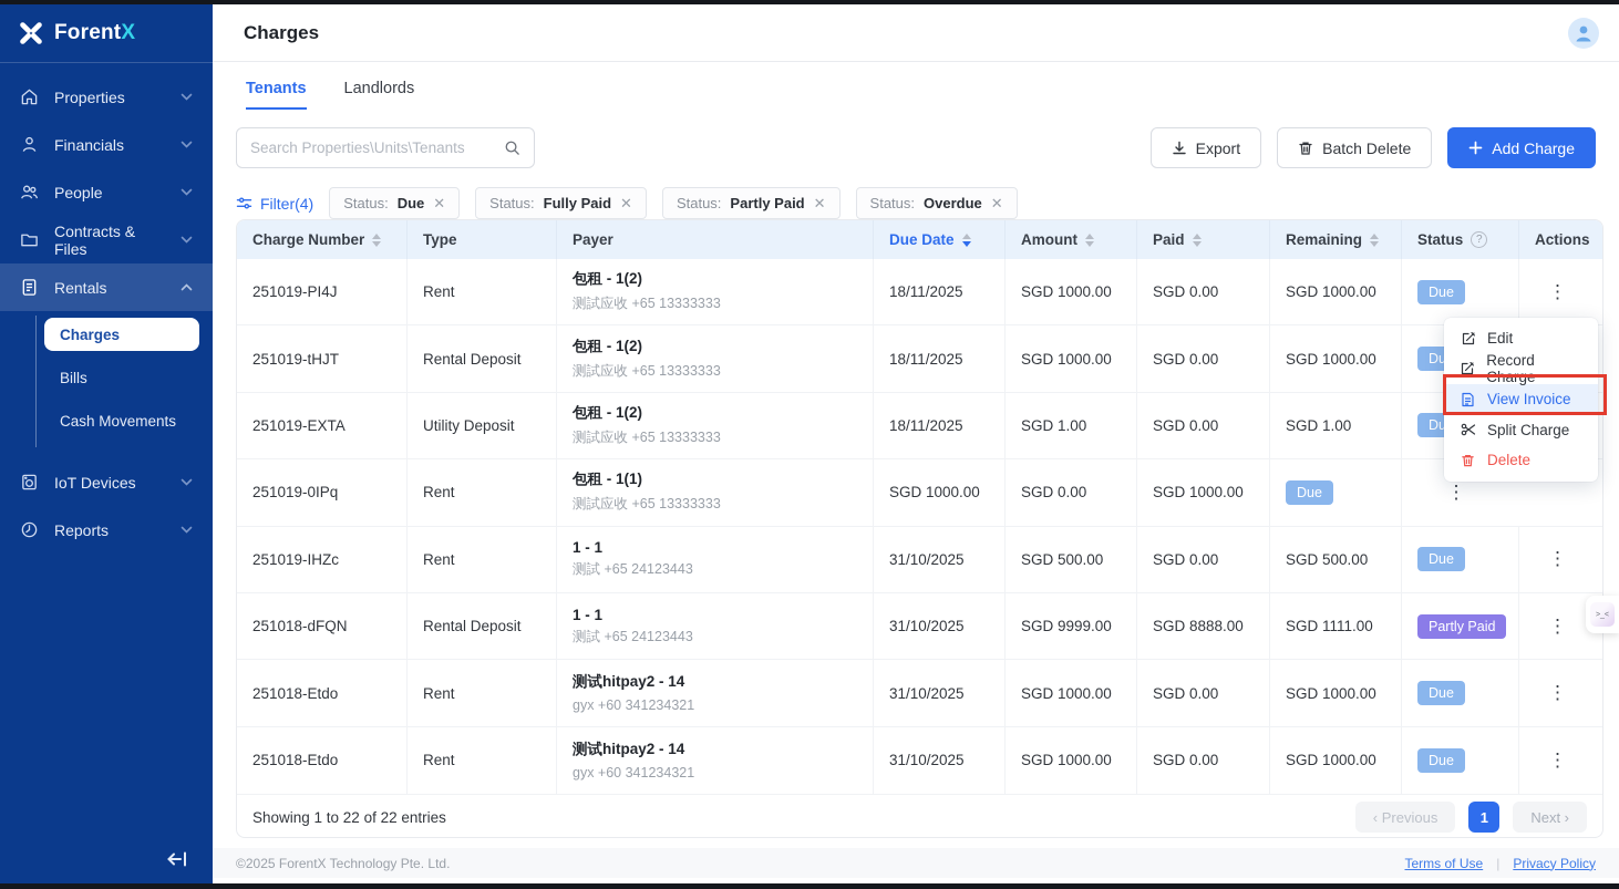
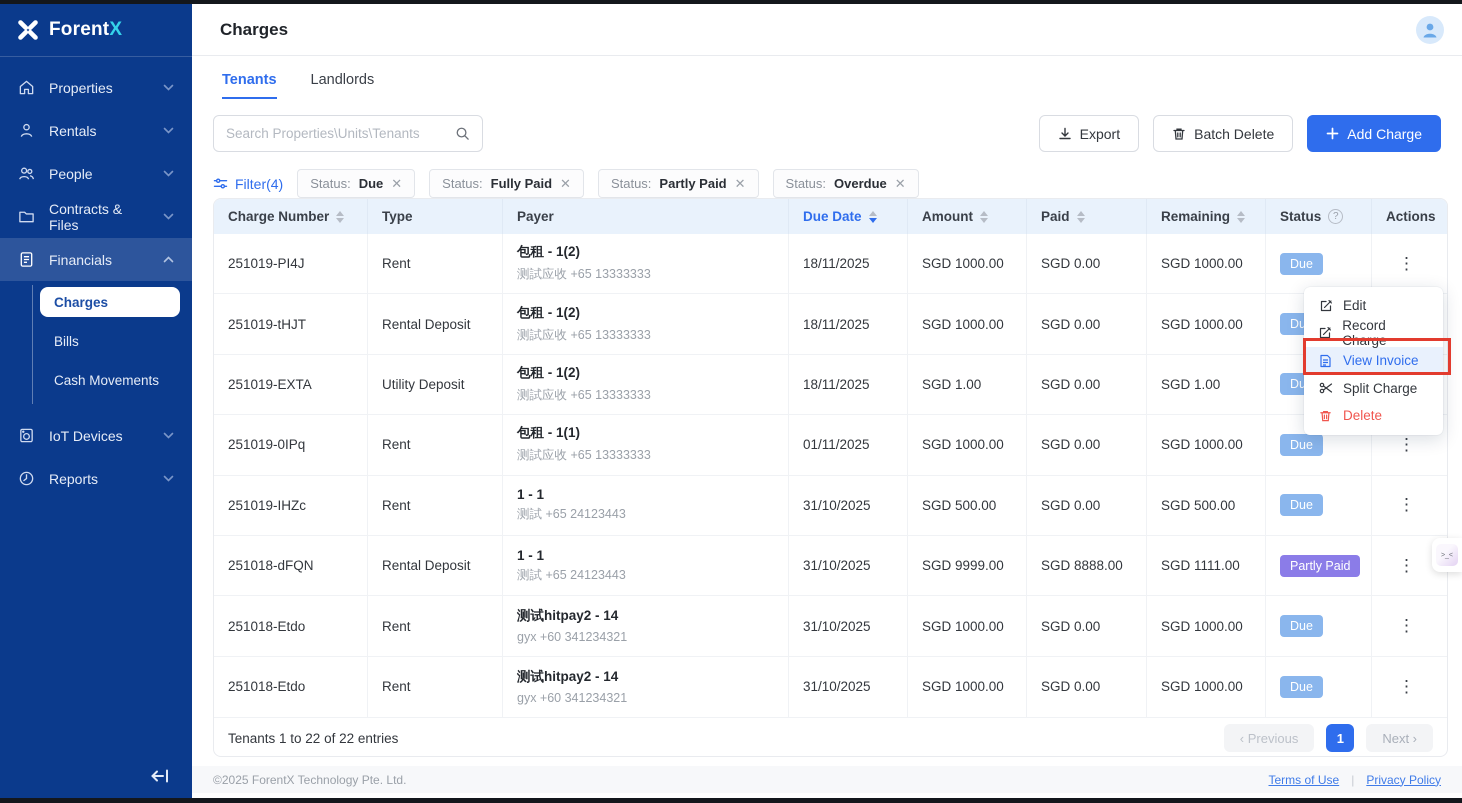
  ForentX
  Properties
- Financials
+ Rentals
  People
  Contracts & Files
- Rentals
+ Financials
  Charges
  Bills
  Cash Movements
  IoT Devices
  Reports
  Charges
  Tenants
  Landlords
  Search Properties\Units\Tenants
  Export
  Batch Delete
  Add Charge
  Filter(4)
  Status:
  Due
  ✕
  Status:
  Fully Paid
  ✕
  Status:
  Partly Paid
  ✕
  Status:
  Overdue
  ✕
  Charge Number
  Type
  Payer
  Due Date
  Amount
  Paid
  Remaining
  Status
  ?
  Actions
  251019-PI4J
  Rent
  包租 - 1(2)
  测試应收 +65 13333333
  18/11/2025
  SGD 1000.00
  SGD 0.00
  SGD 1000.00
  Due
  ⋮
  251019-tHJT
  Rental Deposit
  包租 - 1(2)
  测試应收 +65 13333333
  18/11/2025
  SGD 1000.00
  SGD 0.00
  SGD 1000.00
  251019-EXTA
  Utility Deposit
  包租 - 1(2)
  测試应收 +65 13333333
  18/11/2025
  SGD 1.00
  SGD 0.00
  SGD 1.00
  251019-0IPq
  Rent
  包租 - 1(1)
  测試应收 +65 13333333
+ 01/11/2025
  SGD 1000.00
  SGD 0.00
  SGD 1000.00
  Due
  ⋮
  251019-IHZc
  Rent
  1 - 1
  测試 +65 24123443
  31/10/2025
  SGD 500.00
  SGD 0.00
  SGD 500.00
  Due
  ⋮
  251018-dFQN
  Rental Deposit
  1 - 1
  测試 +65 24123443
  31/10/2025
  SGD 9999.00
  SGD 8888.00
  SGD 1111.00
  Partly Paid
  ⋮
  251018-Etdo
  Rent
  测试hitpay2 - 14
  gyx +60 341234321
  31/10/2025
  SGD 1000.00
  SGD 0.00
  SGD 1000.00
  Due
  ⋮
  251018-Etdo
  Rent
  测试hitpay2 - 14
  gyx +60 341234321
  31/10/2025
  SGD 1000.00
  SGD 0.00
  SGD 1000.00
  Due
  ⋮
- Showing 1 to 22 of 22 entries
+ Tenants 1 to 22 of 22 entries
  ‹ Previous
  1
  Next ›
  ©2025 ForentX Technology Pte. Ltd.
  Terms of Use
  |
  Privacy Policy
  Edit
  Record Charge
  View Invoice
  Split Charge
  Delete
